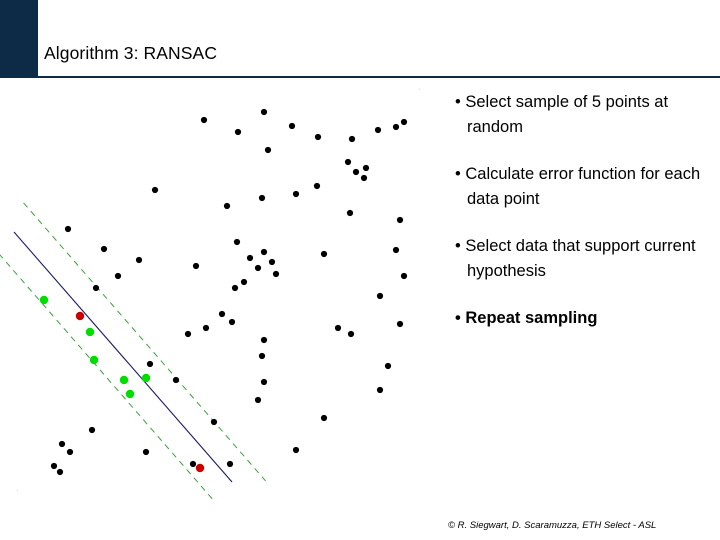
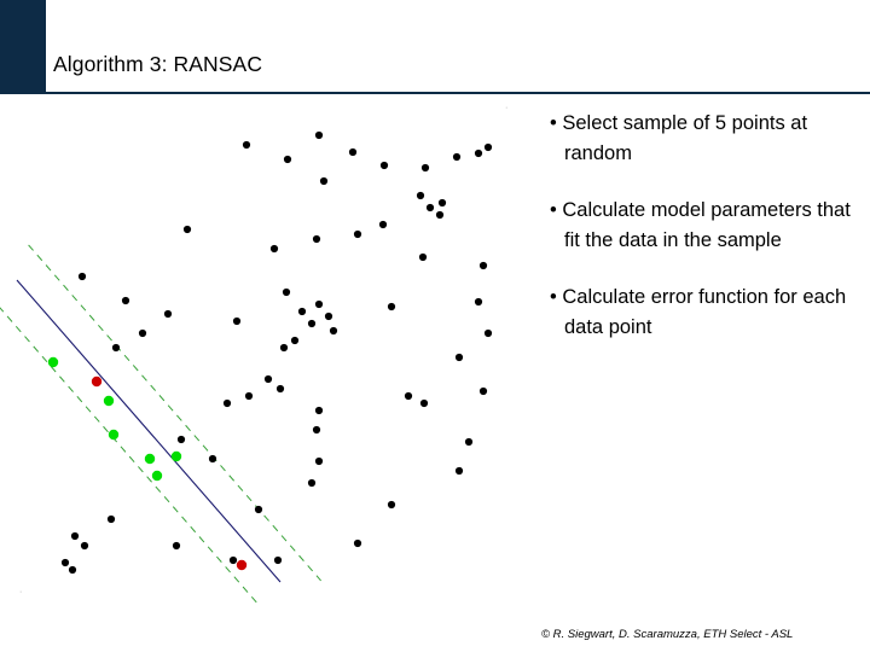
  Algorithm 3: RANSAC
  • Select sample of 5 points at random
+ • Calculate model parameters that fit the data in the sample
  • Calculate error function for each data point
- • Select data that support current hypothesis
- • Repeat sampling
  © R. Siegwart, D. Scaramuzza, ETH Select - ASL
